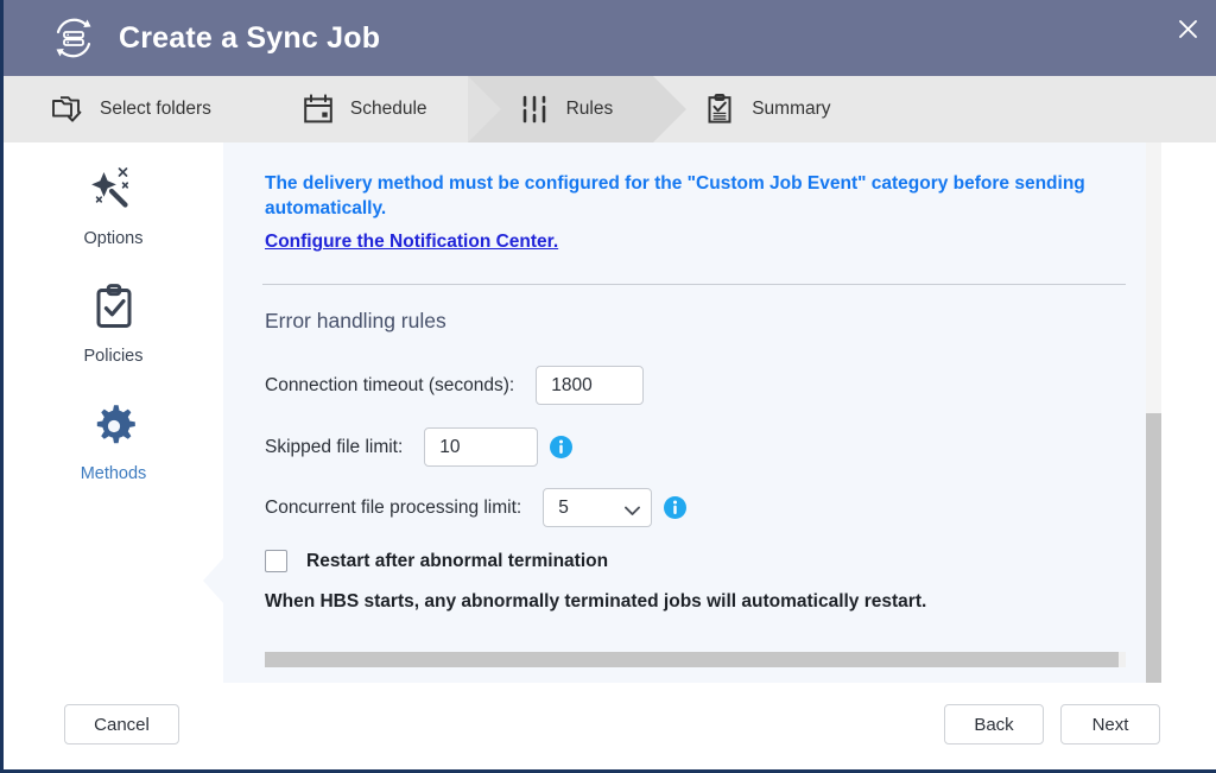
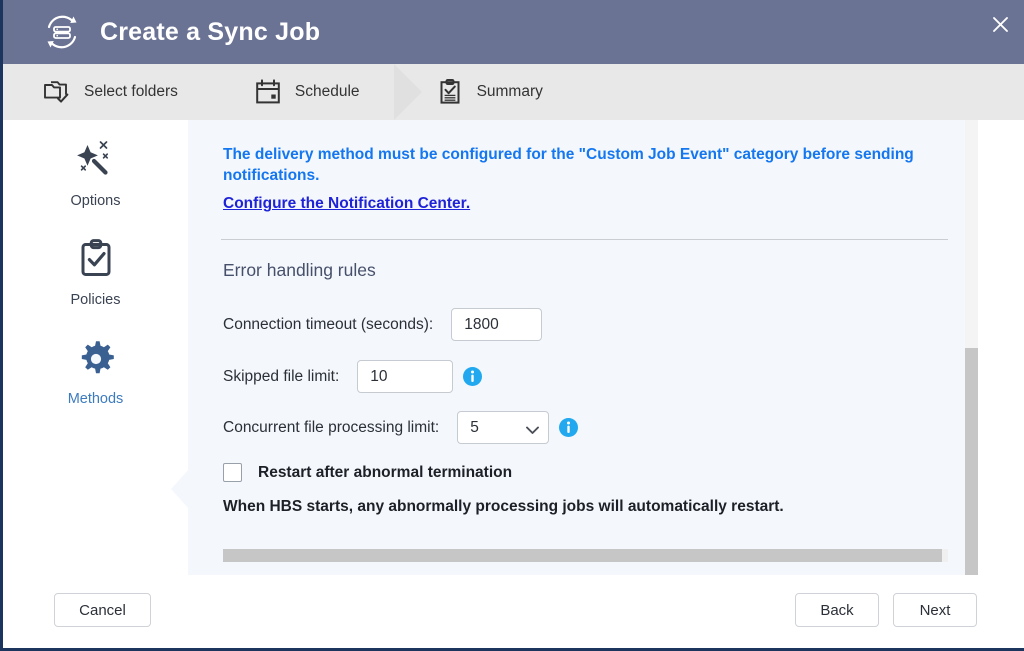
  Create a Sync Job
  Select folders
  Schedule
- Rules
  Summary
  Options
  Policies
  Methods
- The delivery method must be configured for the "Custom Job Event" category before sending automatically.
+ The delivery method must be configured for the "Custom Job Event" category before sending notifications.
  Configure the Notification Center.
  Error handling rules
  Connection timeout (seconds):
  1800
  Skipped file limit:
  10
  Concurrent file processing limit:
  5
  Restart after abnormal termination
- When HBS starts, any abnormally terminated jobs will automatically restart.
+ When HBS starts, any abnormally processing jobs will automatically restart.
  Cancel
  Back
  Next
